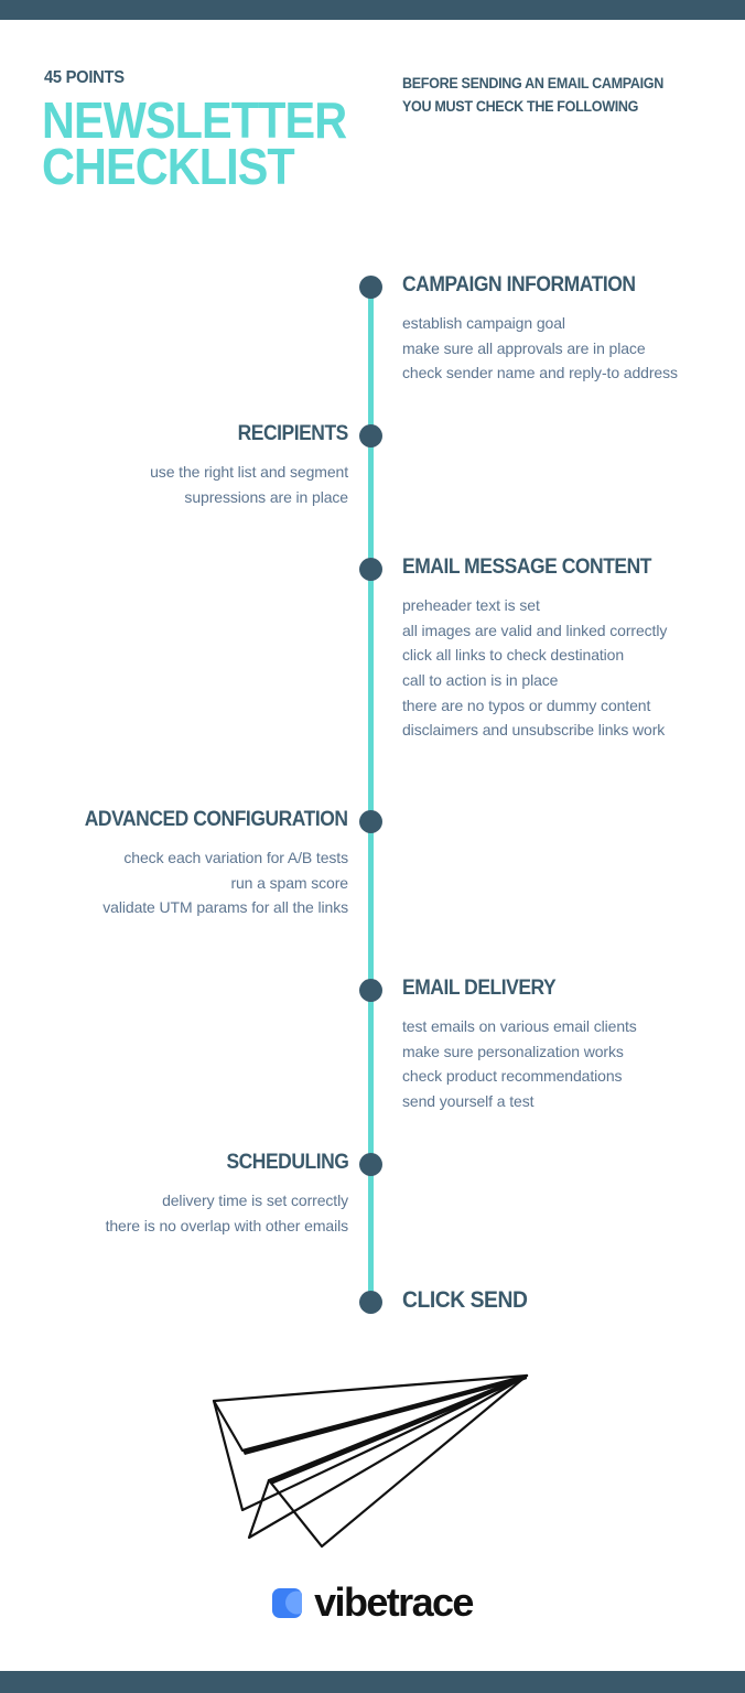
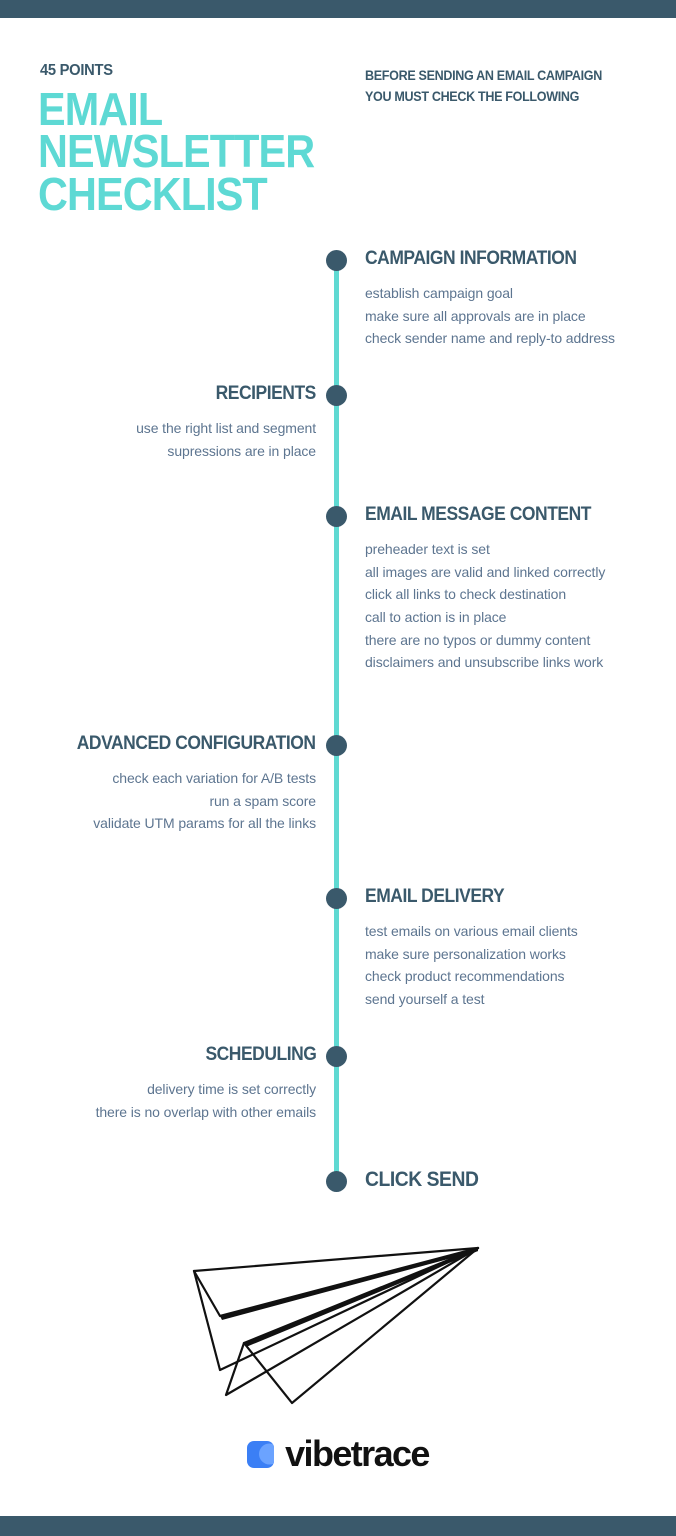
  45 POINTS
+ EMAIL
  NEWSLETTER
  CHECKLIST
  BEFORE SENDING AN EMAIL CAMPAIGN
  YOU MUST CHECK THE FOLLOWING
  CAMPAIGN INFORMATION
  establish campaign goal
  make sure all approvals are in place
  check sender name and reply-to address
  RECIPIENTS
  use the right list and segment
  supressions are in place
  EMAIL MESSAGE CONTENT
  preheader text is set
  all images are valid and linked correctly
  click all links to check destination
  call to action is in place
  there are no typos or dummy content
  disclaimers and unsubscribe links work
  ADVANCED CONFIGURATION
  check each variation for A/B tests
  run a spam score
  validate UTM params for all the links
  EMAIL DELIVERY
  test emails on various email clients
  make sure personalization works
  check product recommendations
  send yourself a test
  SCHEDULING
  delivery time is set correctly
  there is no overlap with other emails
  CLICK SEND
  vibetrace
